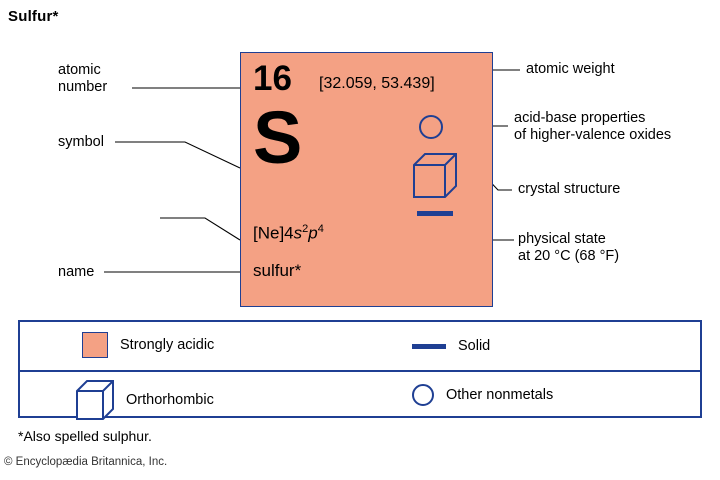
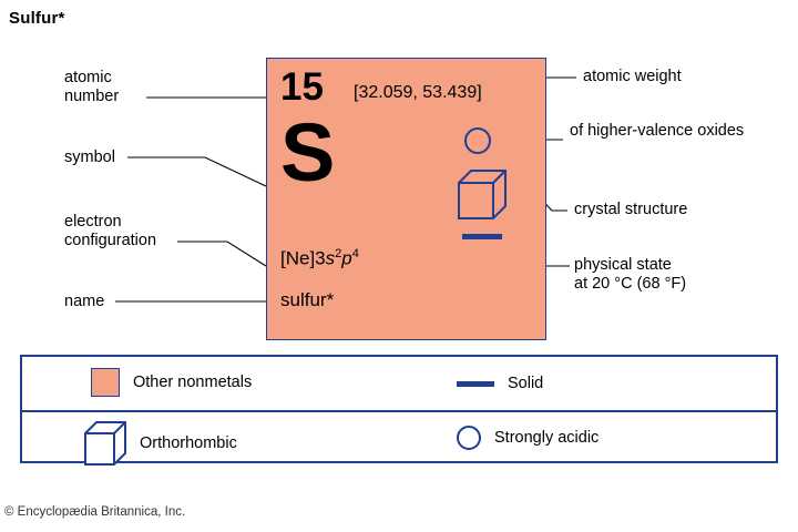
  Sulfur*
- 16
+ 15
  [32.059, 53.439]
  S
- [Ne]4s2p4
+ [Ne]3s2p4
  sulfur*
  atomic
  number
  symbol
+ electron
+ configuration
  name
  atomic weight
- acid-base properties
  of higher-valence oxides
  crystal structure
  physical state
  at 20 °C (68 °F)
- Strongly acidic
+ Other nonmetals
  Solid
  Orthorhombic
- Other nonmetals
+ Strongly acidic
- *Also spelled sulphur.
  © Encyclopædia Britannica, Inc.
